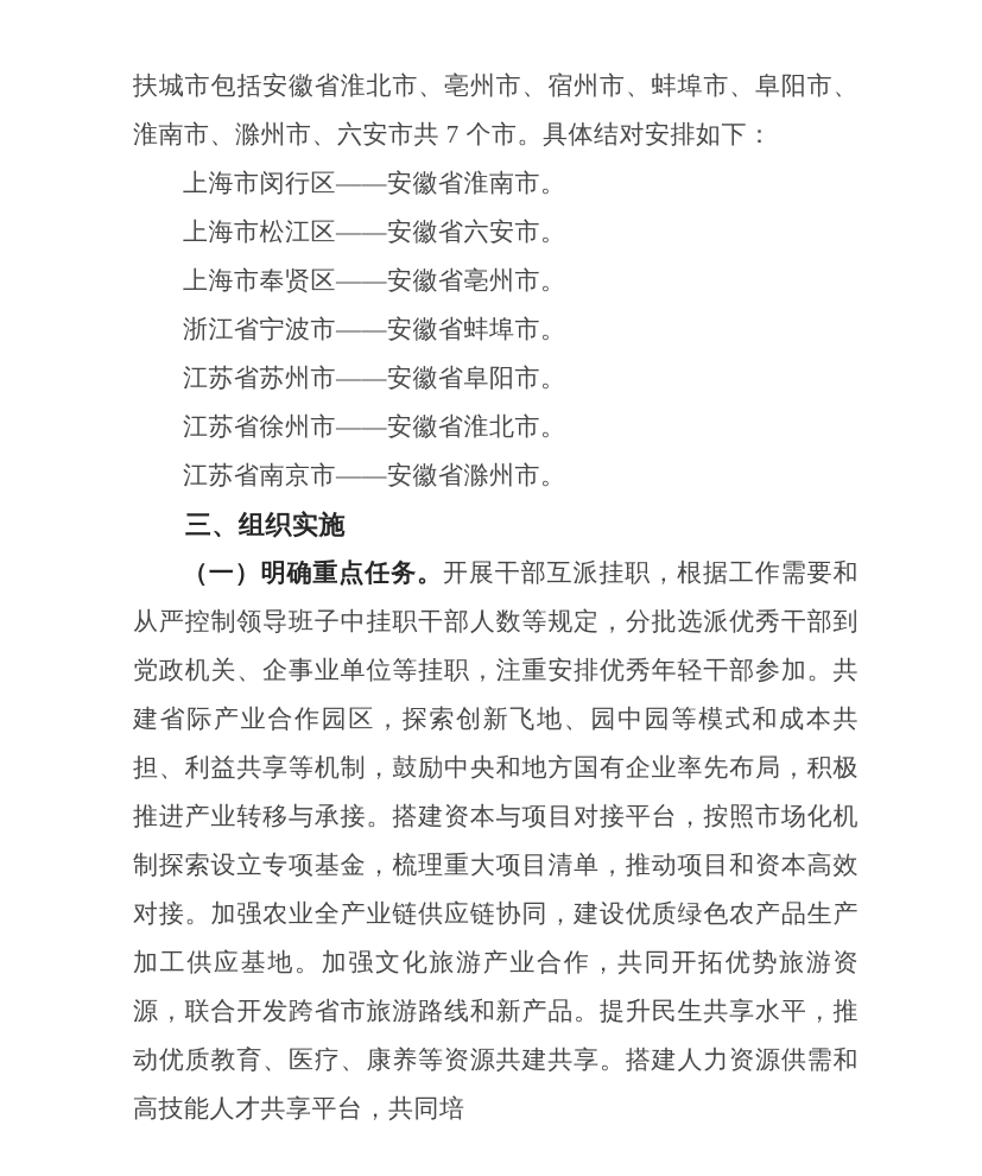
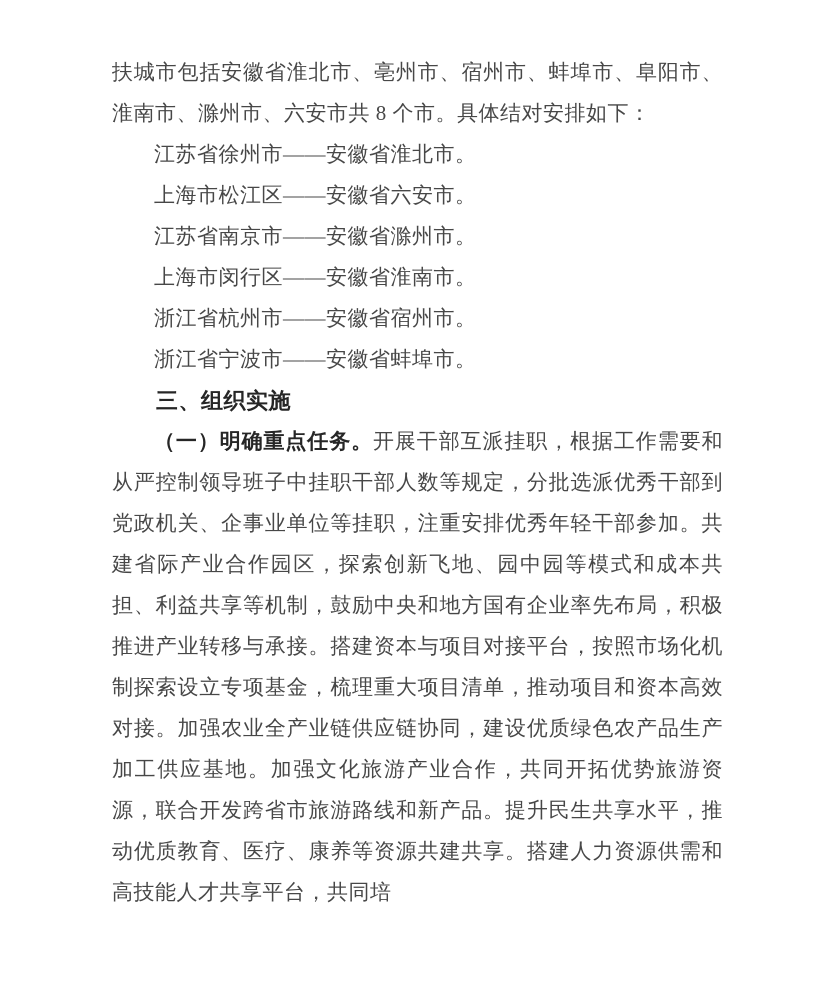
- 扶城市包括安徽省淮北市、亳州市、宿州市、蚌埠市、阜阳市、淮南市、滁州市、六安市共 7 个市。具体结对安排如下：
+ 扶城市包括安徽省淮北市、亳州市、宿州市、蚌埠市、阜阳市、淮南市、滁州市、六安市共 8 个市。具体结对安排如下：
- 上海市闵行区——安徽省淮南市。
+ 江苏省徐州市——安徽省淮北市。
  上海市松江区——安徽省六安市。
- 上海市奉贤区——安徽省亳州市。
- 浙江省宁波市——安徽省蚌埠市。
+ 江苏省南京市——安徽省滁州市。
- 江苏省苏州市——安徽省阜阳市。
- 江苏省徐州市——安徽省淮北市。
+ 上海市闵行区——安徽省淮南市。
+ 浙江省杭州市——安徽省宿州市。
- 江苏省南京市——安徽省滁州市。
+ 浙江省宁波市——安徽省蚌埠市。
  三、组织实施
  （一）明确重点任务。开展干部互派挂职，根据工作需要和从严控制领导班子中挂职干部人数等规定，分批选派优秀干部到党政机关、企事业单位等挂职，注重安排优秀年轻干部参加。共建省际产业合作园区，探索创新飞地、园中园等模式和成本共担、利益共享等机制，鼓励中央和地方国有企业率先布局，积极推进产业转移与承接。搭建资本与项目对接平台，按照市场化机制探索设立专项基金，梳理重大项目清单，推动项目和资本高效对接。加强农业全产业链供应链协同，建设优质绿色农产品生产加工供应基地。加强文化旅游产业合作，共同开拓优势旅游资源，联合开发跨省市旅游路线和新产品。提升民生共享水平，推动优质教育、医疗、康养等资源共建共享。搭建人力资源供需和高技能人才共享平台，共同培
